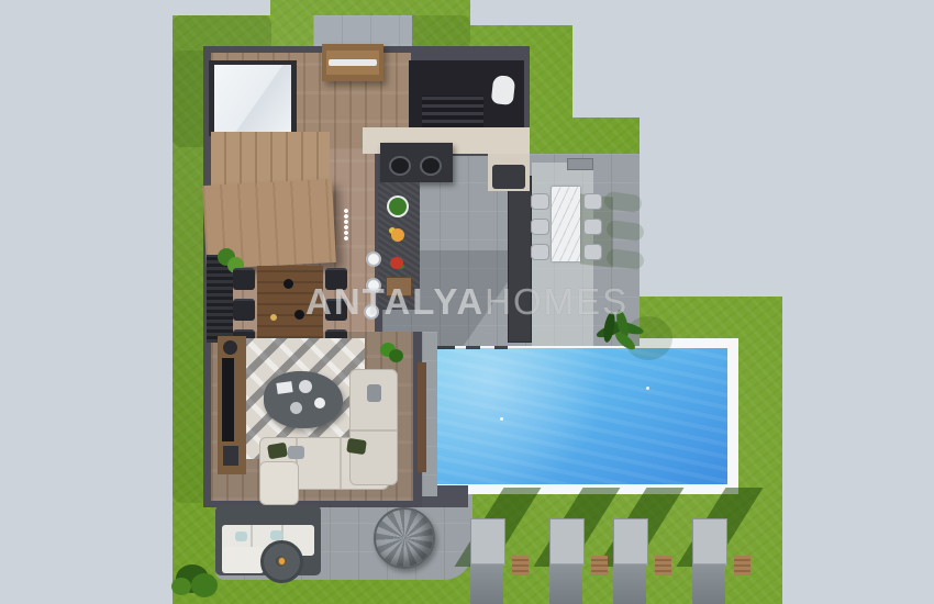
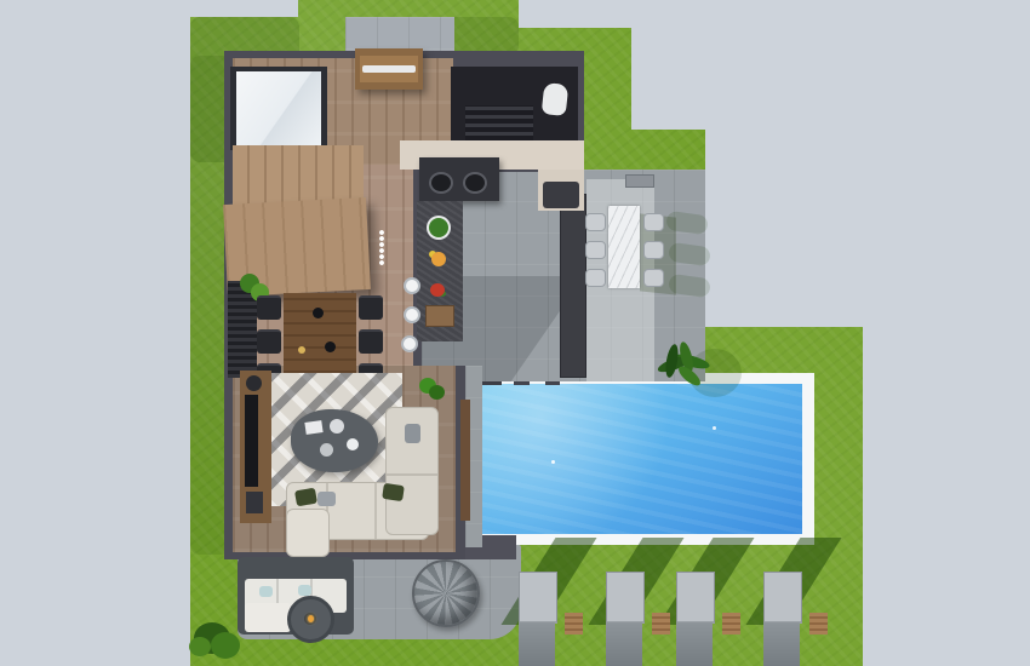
- ANTALYAHOMES
